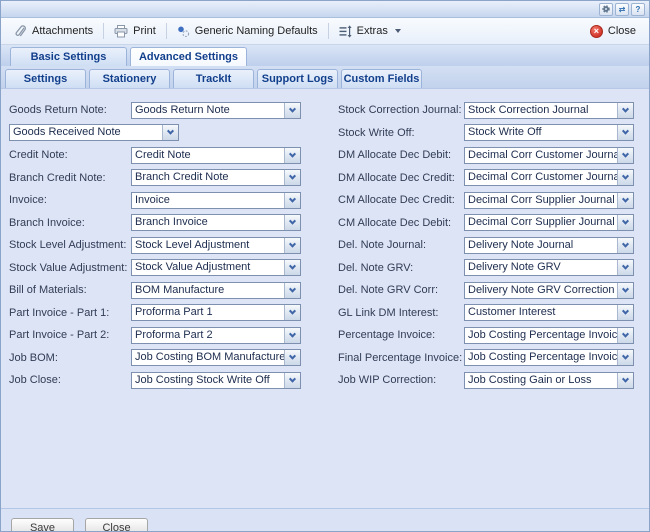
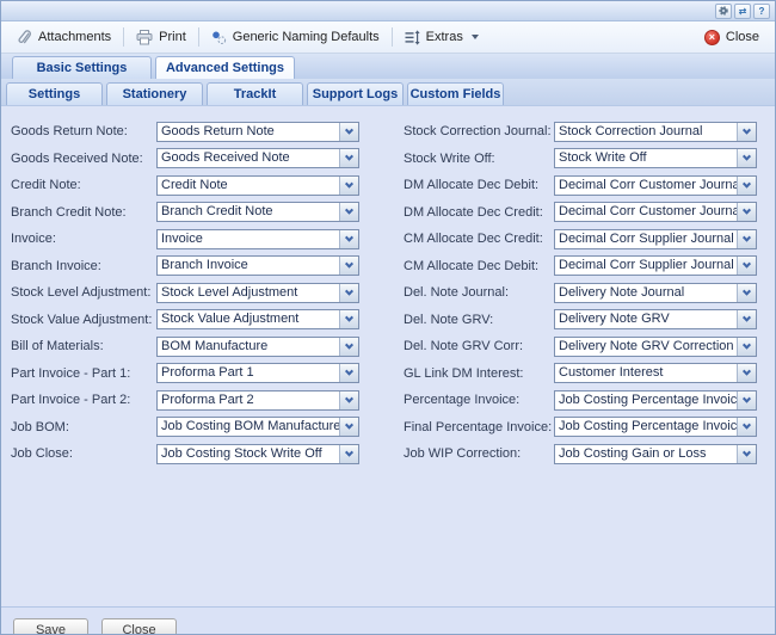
  ⇄
  ?
  Attachments
  Print
  Generic Naming Defaults
  Extras
  ×
  Close
  Basic Settings
  Advanced Settings
  Settings
  Stationery
  TrackIt
  Support Logs
  Custom Fields
  Goods Return Note:
  Goods Return Note
+ Goods Received Note:
  Goods Received Note
  Credit Note:
  Credit Note
  Branch Credit Note:
  Branch Credit Note
  Invoice:
  Invoice
  Branch Invoice:
  Branch Invoice
  Stock Level Adjustment:
  Stock Level Adjustment
  Stock Value Adjustment:
  Stock Value Adjustment
  Bill of Materials:
  BOM Manufacture
  Part Invoice - Part 1:
  Proforma Part 1
  Part Invoice - Part 2:
  Proforma Part 2
  Job BOM:
  Job Costing BOM Manufacture
  Job Close:
  Job Costing Stock Write Off
  Stock Correction Journal:
  Stock Correction Journal
  Stock Write Off:
  Stock Write Off
  DM Allocate Dec Debit:
  Decimal Corr Customer Journ
  DM Allocate Dec Credit:
  Decimal Corr Customer Journ
  CM Allocate Dec Credit:
  Decimal Corr Supplier Journal
  CM Allocate Dec Debit:
  Decimal Corr Supplier Journal
  Del. Note Journal:
  Delivery Note Journal
  Del. Note GRV:
  Delivery Note GRV
  Del. Note GRV Corr:
  Delivery Note GRV Correction
  GL Link DM Interest:
  Customer Interest
  Percentage Invoice:
  Job Costing Percentage Invoic
  Final Percentage Invoice:
  Job Costing Percentage Invoic
  Job WIP Correction:
  Job Costing Gain or Loss
  Save
  Close
